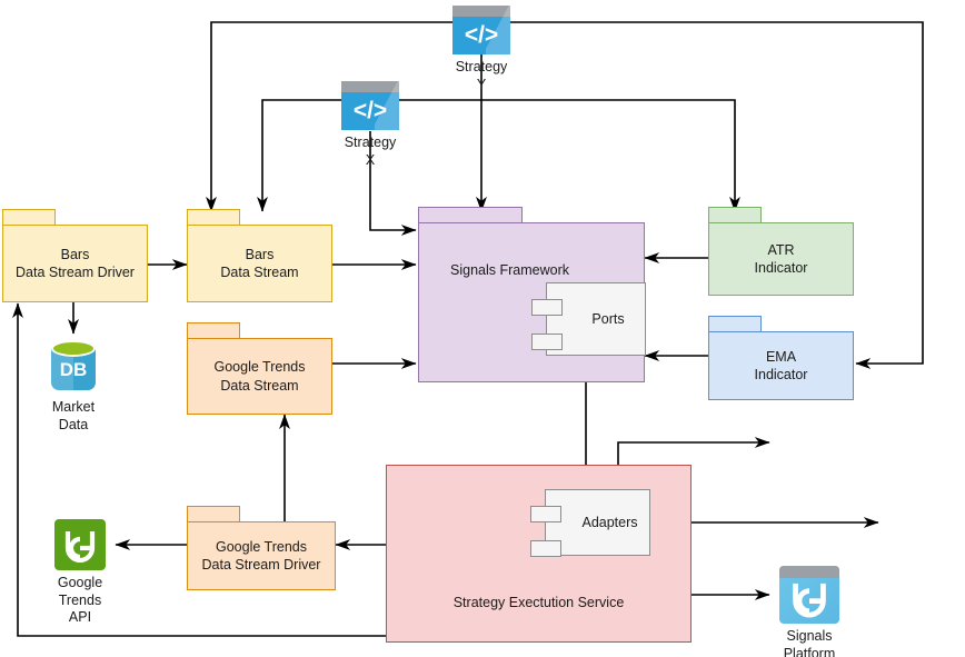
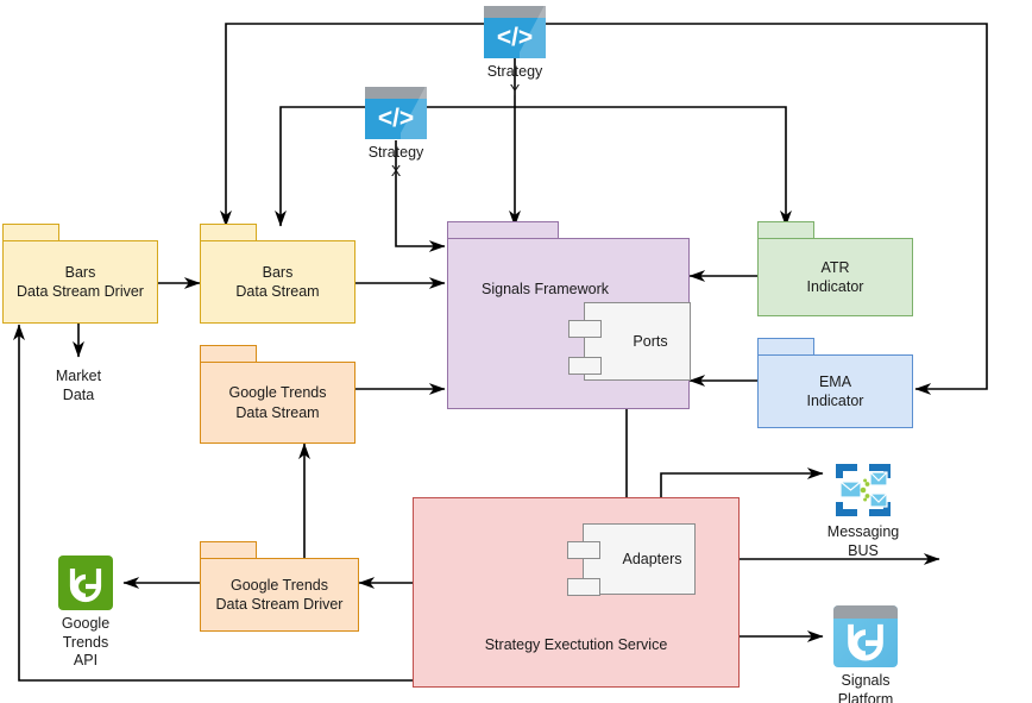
  Bars
  Data Stream Driver
  Bars
  Data Stream
  Google Trends
  Data Stream
  Google Trends
  Data Stream Driver
  ATR
  Indicator
  EMA
  Indicator
  Signals Framework
  Ports
  Strategy Exectution Service
  Adapters
  Strategy Y
  Strategy X
- DB
  Market Data
  Google Trends
  API
+ Messaging BUS
  Signals Platform
